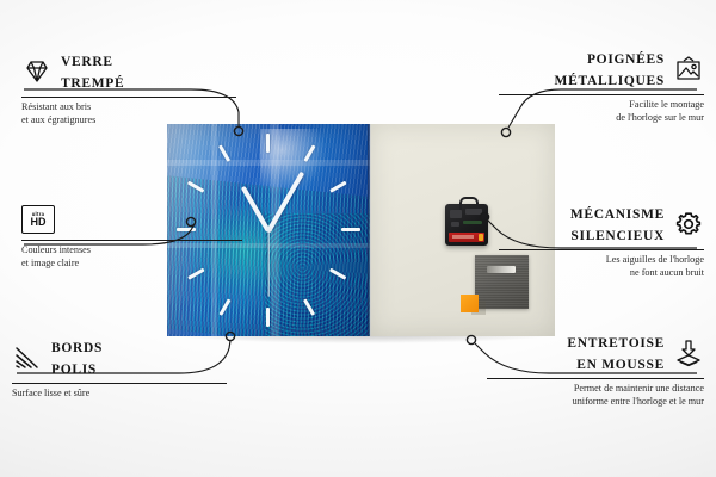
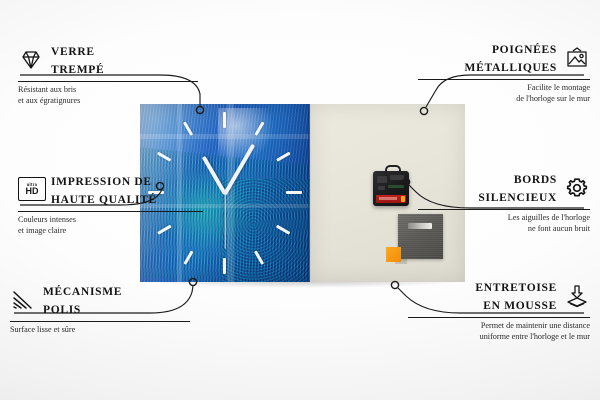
  VERRE
  TREMPÉ
  Résistant aux bris
  et aux égratignures
  HD
+ IMPRESSION DE
+ HAUTE QUALITÉ
  Couleurs intenses
  et image claire
- BORDS
+ MÉCANISME
  POLIS
  Surface lisse et sûre
  POIGNÉES
  MÉTALLIQUES
  Facilite le montage
  de l'horloge sur le mur
- MÉCANISME
+ BORDS
  SILENCIEUX
  Les aiguilles de l'horloge
  ne font aucun bruit
  ENTRETOISE
  EN MOUSSE
  Permet de maintenir une distance
  uniforme entre l'horloge et le mur
